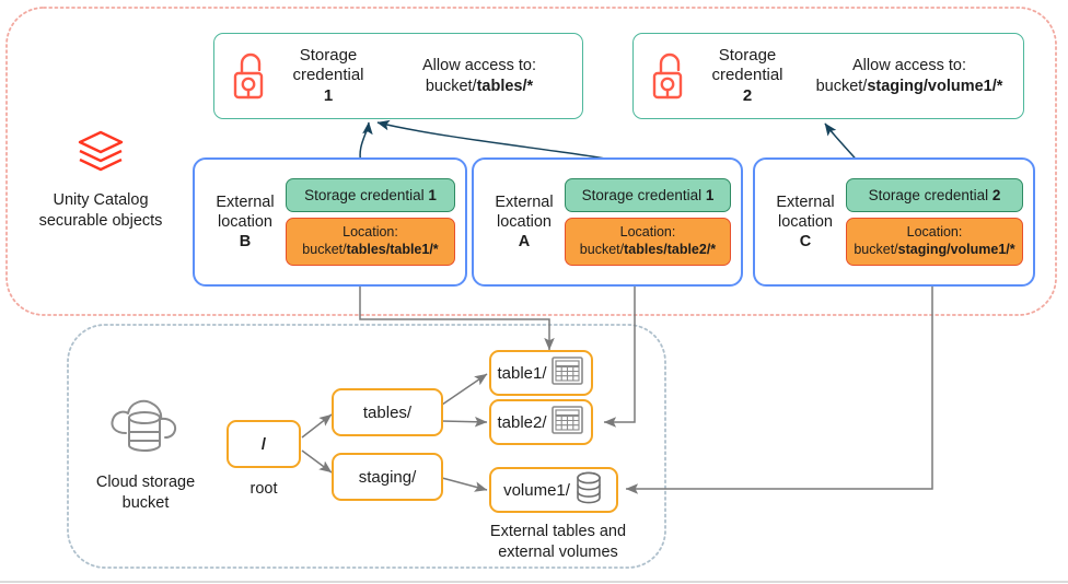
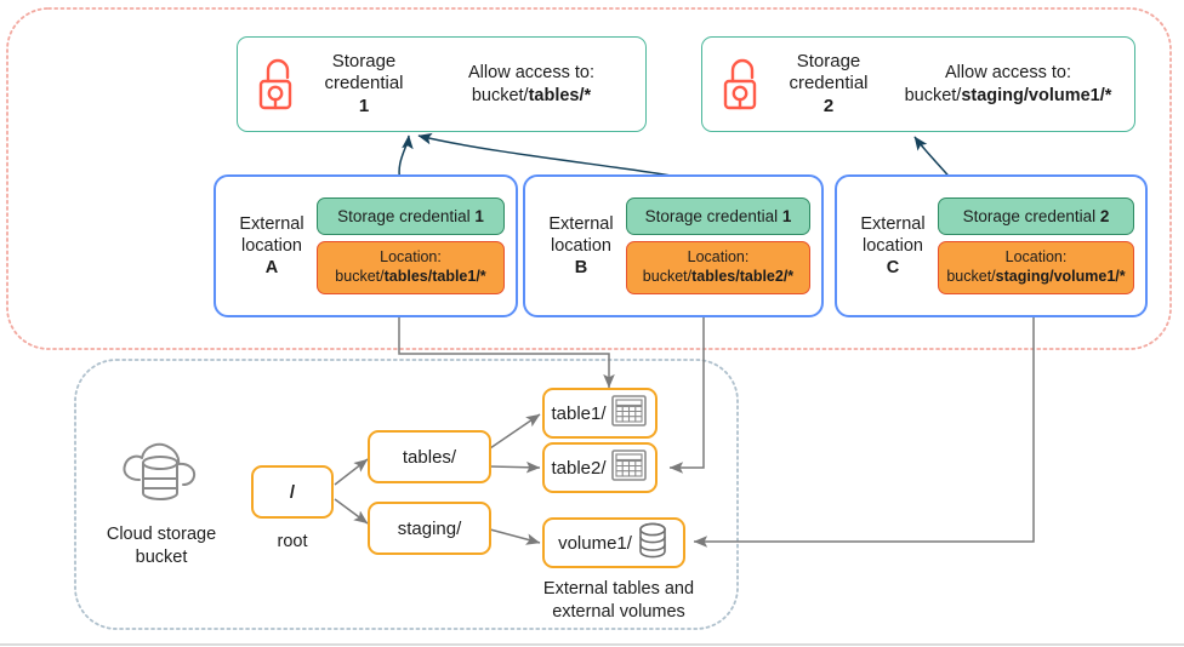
- Unity Catalog
- securable objects
  Cloud storage
  bucket
  Storage
  credential
  1
  Allow access to:
  bucket/tables/*
  Storage
  credential
  2
  Allow access to:
  bucket/staging/volume1/*
  External
  location
- B
+ A
  Storage credential 1
  Location:
  bucket/tables/table1/*
  External
  location
- A
+ B
  Storage credential 1
  Location:
  bucket/tables/table2/*
  External
  location
  C
  Storage credential 2
  Location:
  bucket/staging/volume1/*
  /
  root
  tables/
  staging/
  table1/
  table2/
  volume1/
  External tables and
  external volumes
